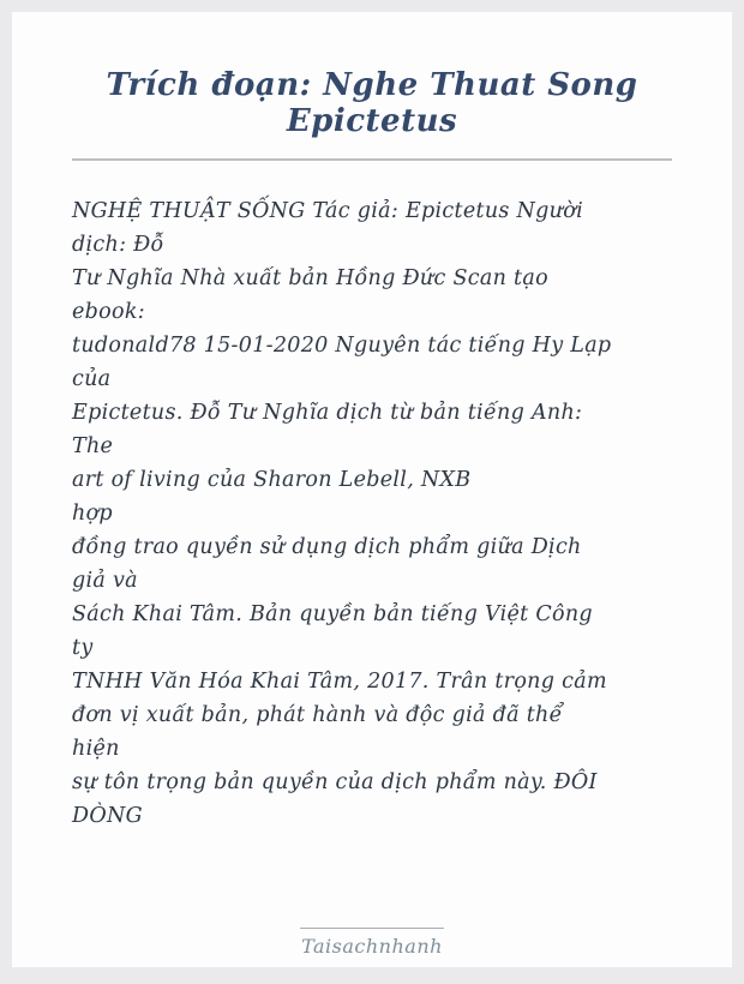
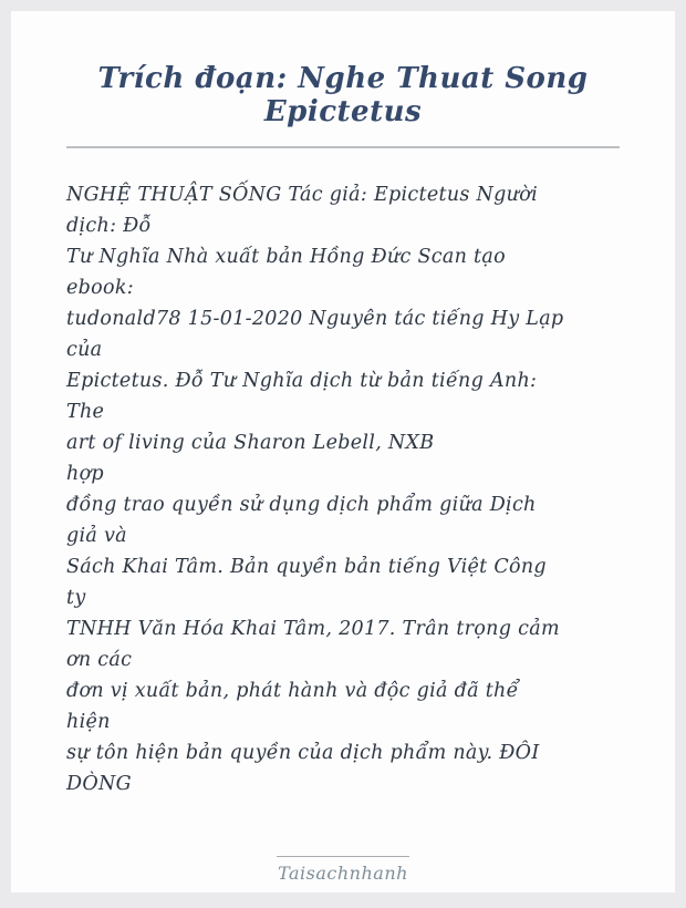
  Trích đoạn: Nghe Thuat Song Epictetus
  NGHỆ THUẬT SỐNG Tác giả: Epictetus Người
  dịch: Đỗ
  Tư Nghĩa Nhà xuất bản Hồng Đức Scan tạo
  ebook:
  tudonald78 15-01-2020 Nguyên tác tiếng Hy Lạp
  của
  Epictetus. Đỗ Tư Nghĩa dịch từ bản tiếng Anh:
  The
  art of living của Sharon Lebell, NXB
  hợp
  đồng trao quyền sử dụng dịch phẩm giữa Dịch
  giả và
  Sách Khai Tâm. Bản quyền bản tiếng Việt Công
  ty
  TNHH Văn Hóa Khai Tâm, 2017. Trân trọng cảm
+ ơn các
  đơn vị xuất bản, phát hành và độc giả đã thể
  hiện
- sự tôn trọng bản quyền của dịch phẩm này. ĐÔI
+ sự tôn hiện bản quyền của dịch phẩm này. ĐÔI
  DÒNG
  Taisachnhanh
